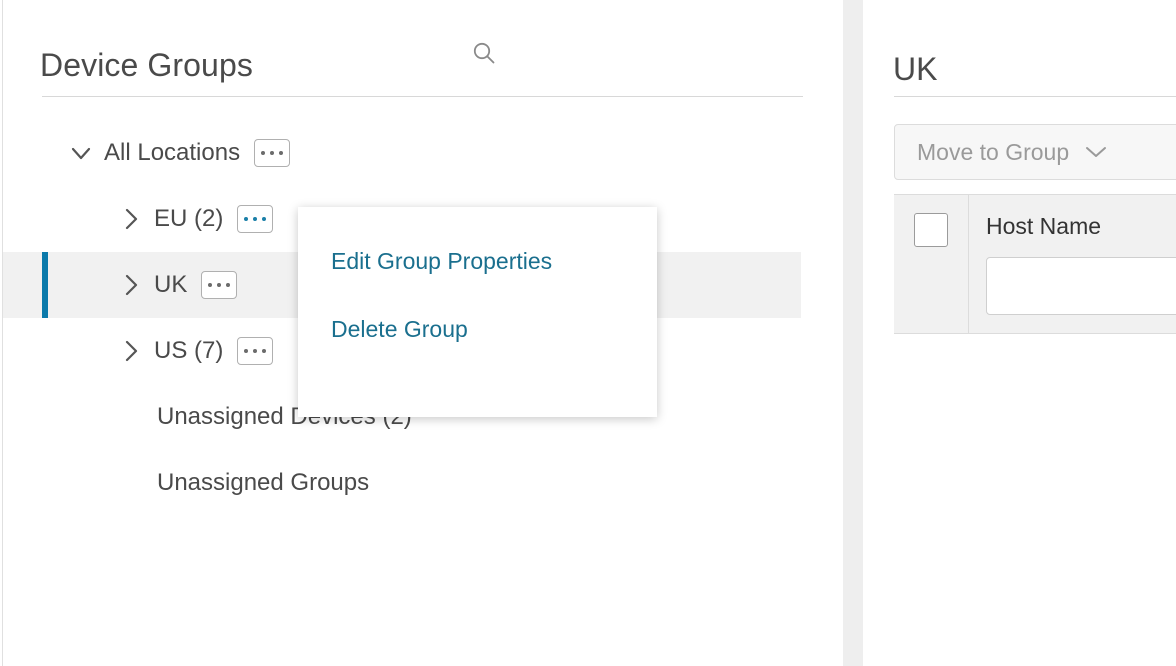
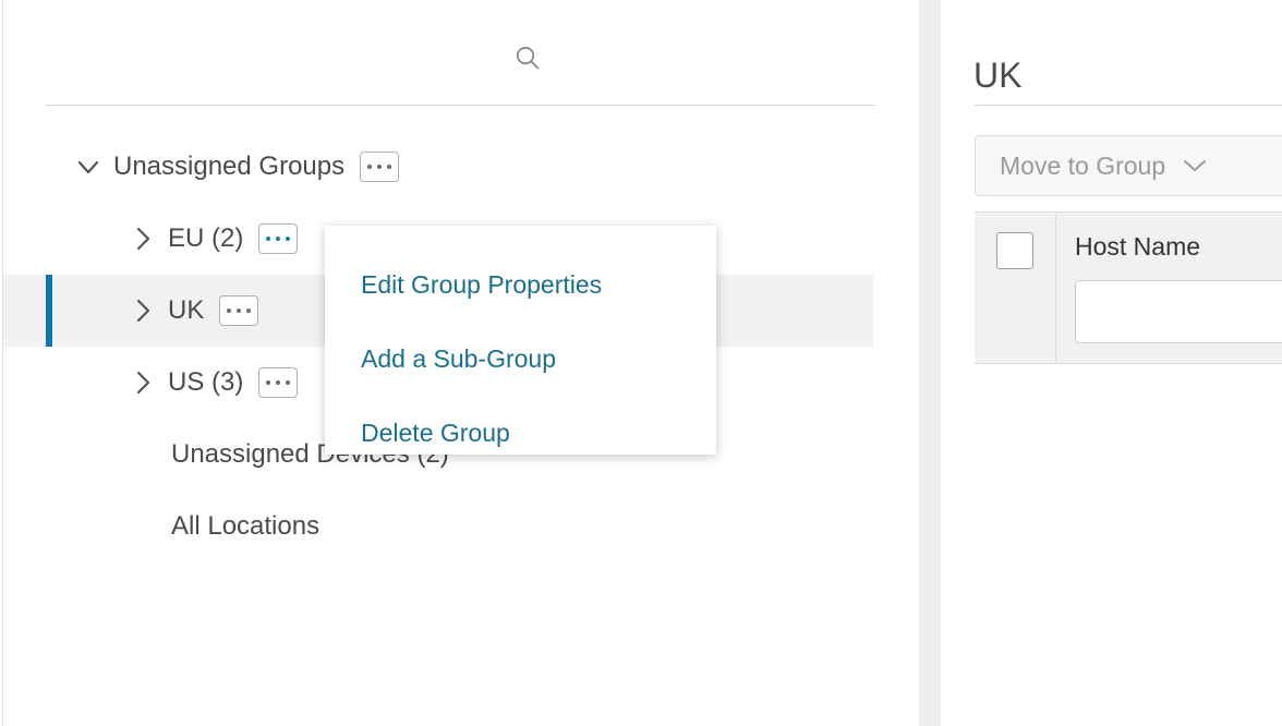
- Device Groups
- All Locations
+ Unassigned Groups
  EU (2)
  UK
- US (7)
+ US (3)
- Unassigned Groups
+ All Locations
  Edit Group Properties
+ Add a Sub-Group
  Delete Group
  UK
  Move to Group
  Host Name
